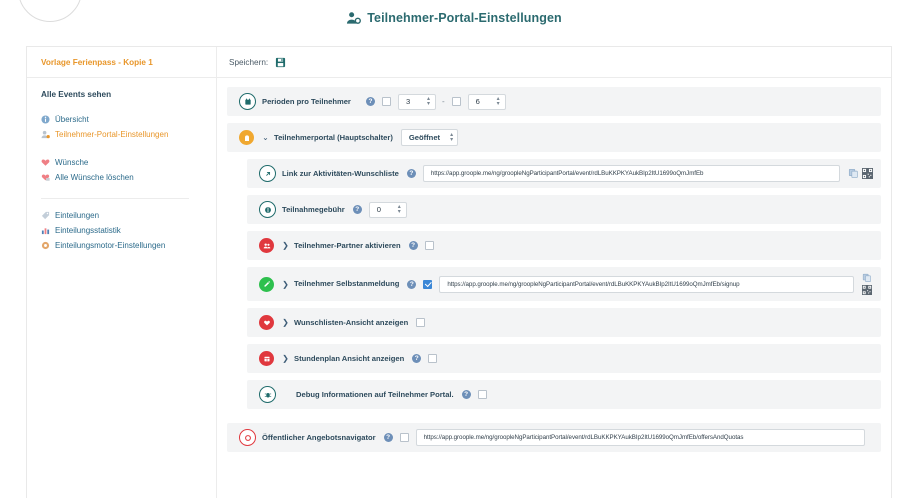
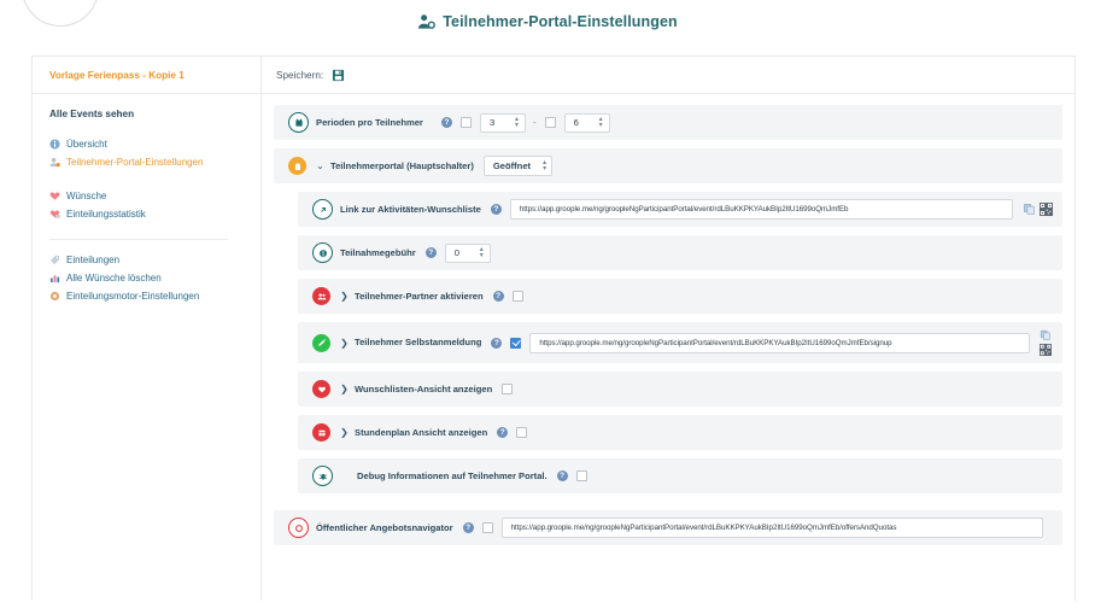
  Teilnehmer-Portal-Einstellungen
  Vorlage Ferienpass - Kopie 1
  Alle Events sehen
  Übersicht
  Teilnehmer-Portal-Einstellungen
  Wünsche
- Alle Wünsche löschen
+ Einteilungsstatistik
  Einteilungen
- Einteilungsstatistik
+ Alle Wünsche löschen
  Einteilungsmotor-Einstellungen
  Speichern:
  Perioden pro Teilnehmer
  3
  -
  6
  ⌄
  Teilnehmerportal (Hauptschalter)
  Geöffnet
  Link zur Aktivitäten-Wunschliste
  Teilnahmegebühr
  0
  ❯
  Teilnehmer-Partner aktivieren
  ❯
  Teilnehmer Selbstanmeldung
  ❯
  Wunschlisten-Ansicht anzeigen
  ❯
  Stundenplan Ansicht anzeigen
  Debug Informationen auf Teilnehmer Portal.
  Öffentlicher Angebotsnavigator
